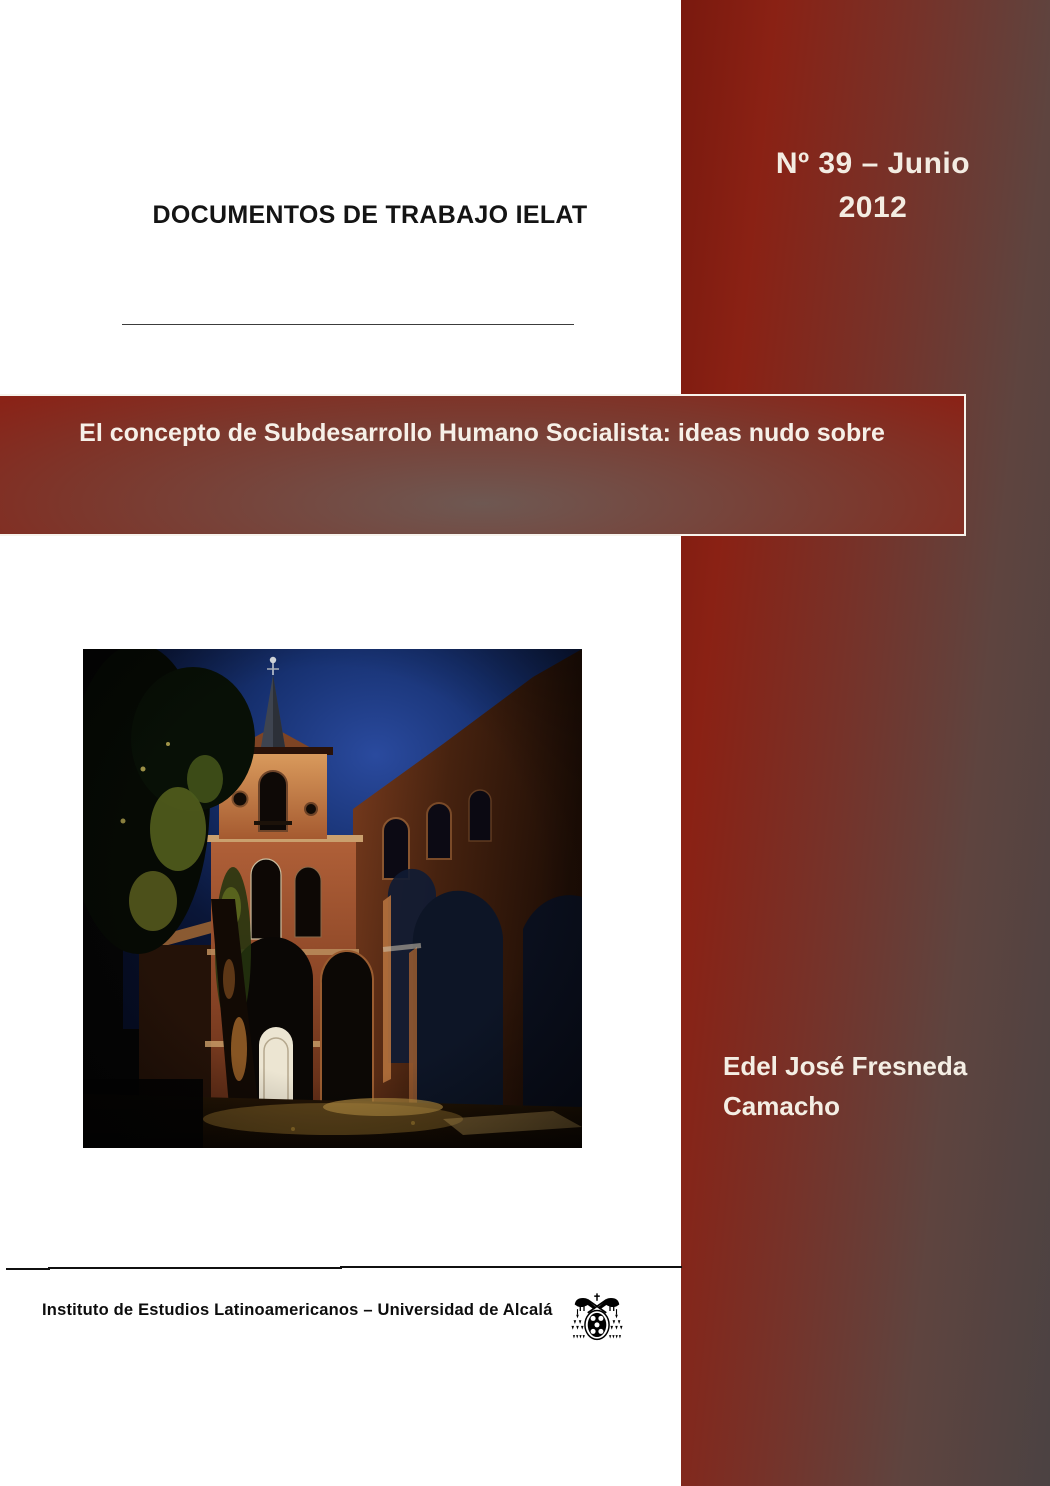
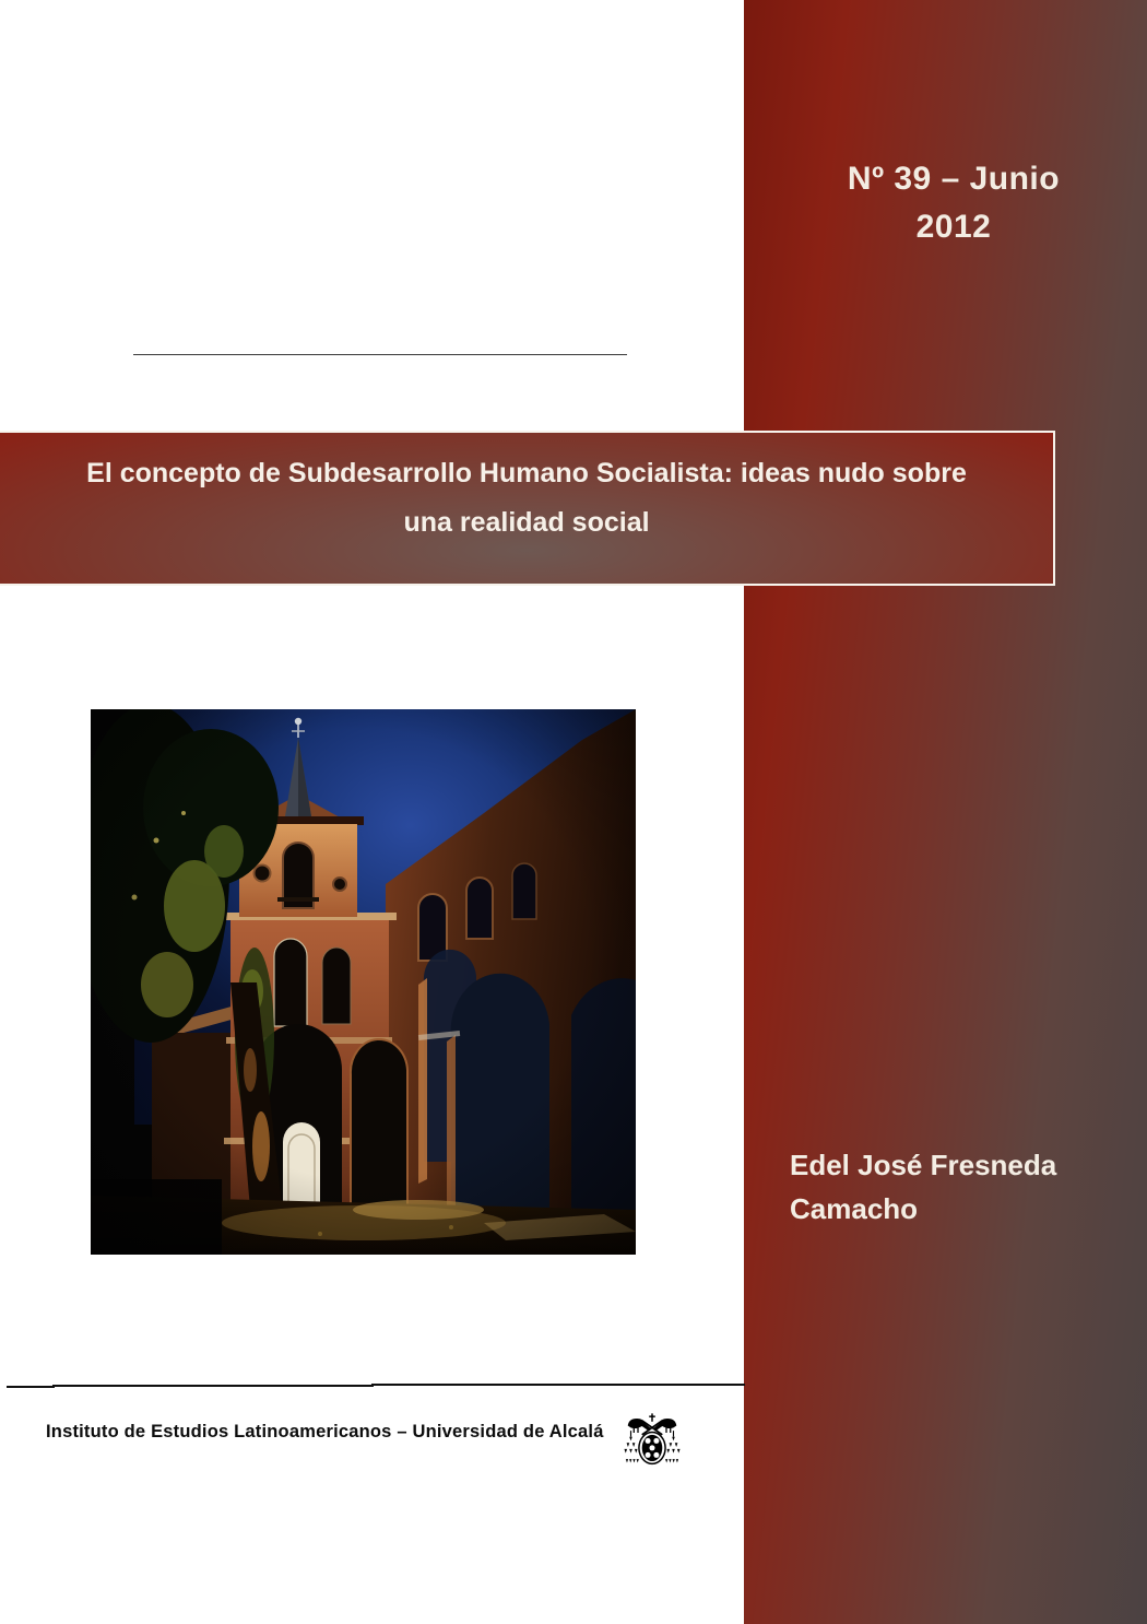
  Nº 39 – Junio
  2012
- DOCUMENTOS DE TRABAJO IELAT
  El concepto de Subdesarrollo Humano Socialista: ideas nudo sobre
+ una realidad social
  Edel José Fresneda Camacho
  Instituto de Estudios Latinoamericanos – Universidad de Alcalá
